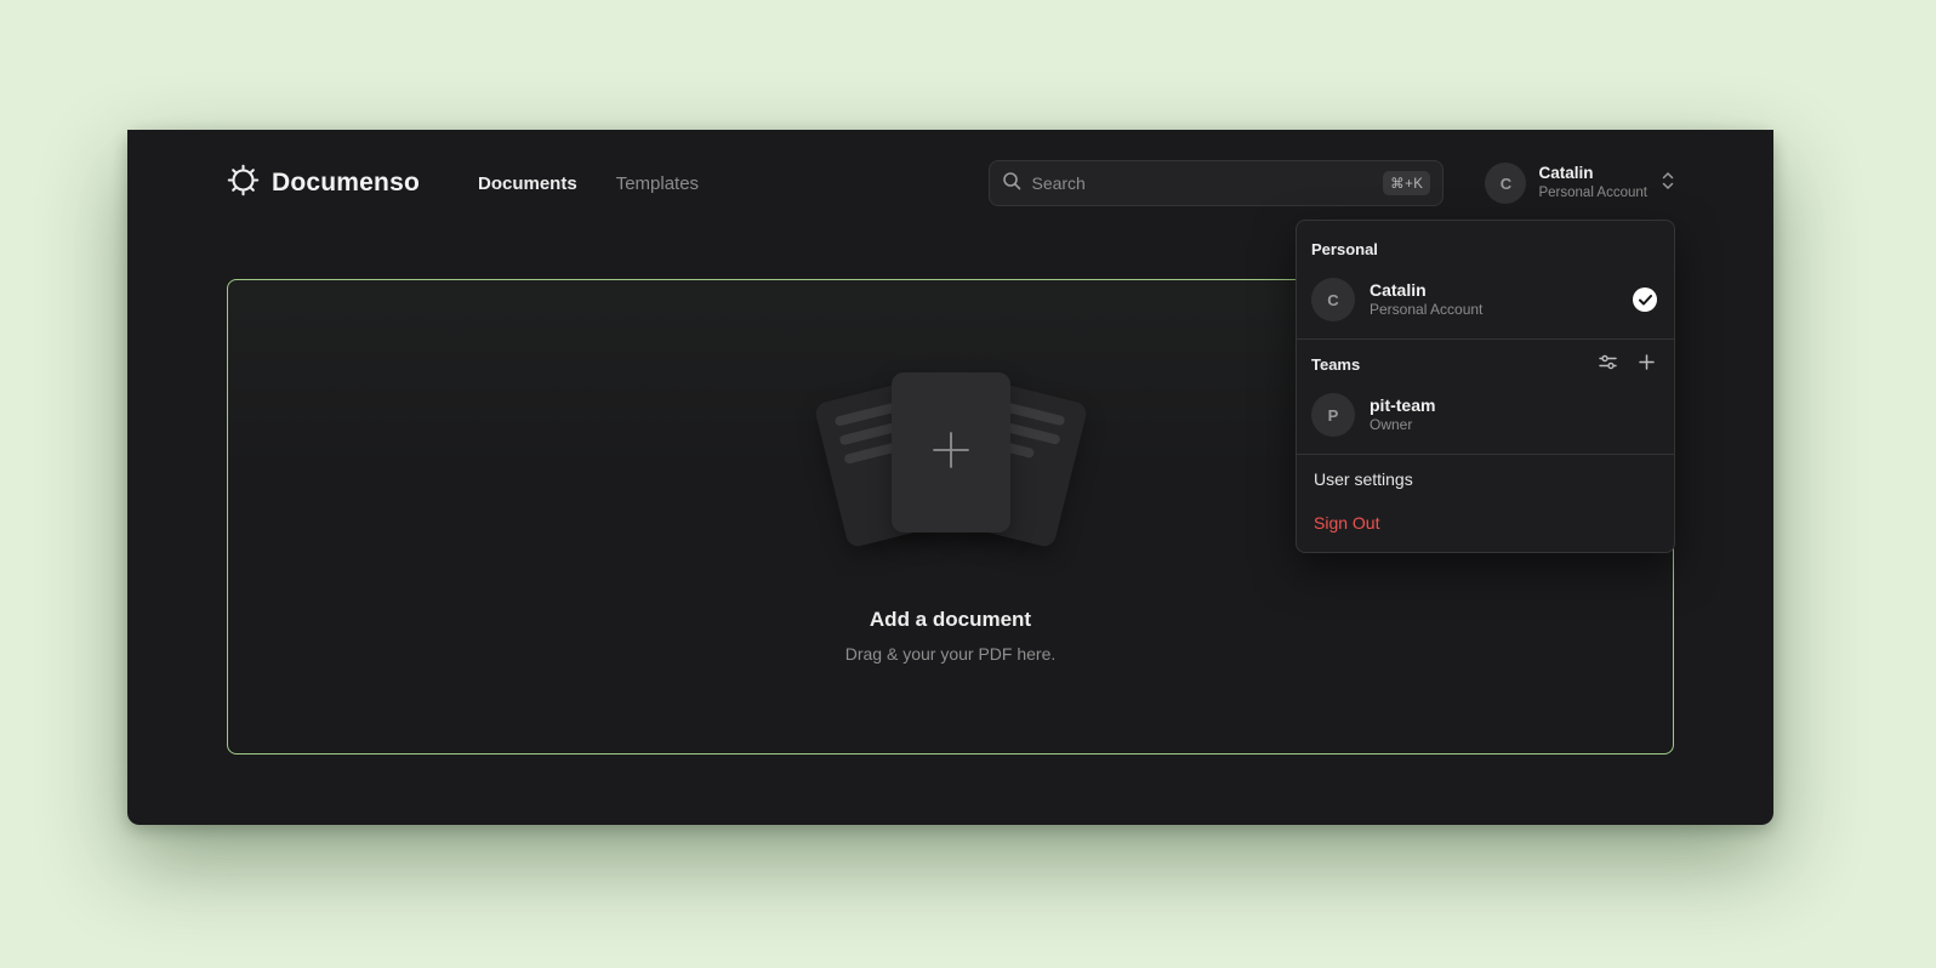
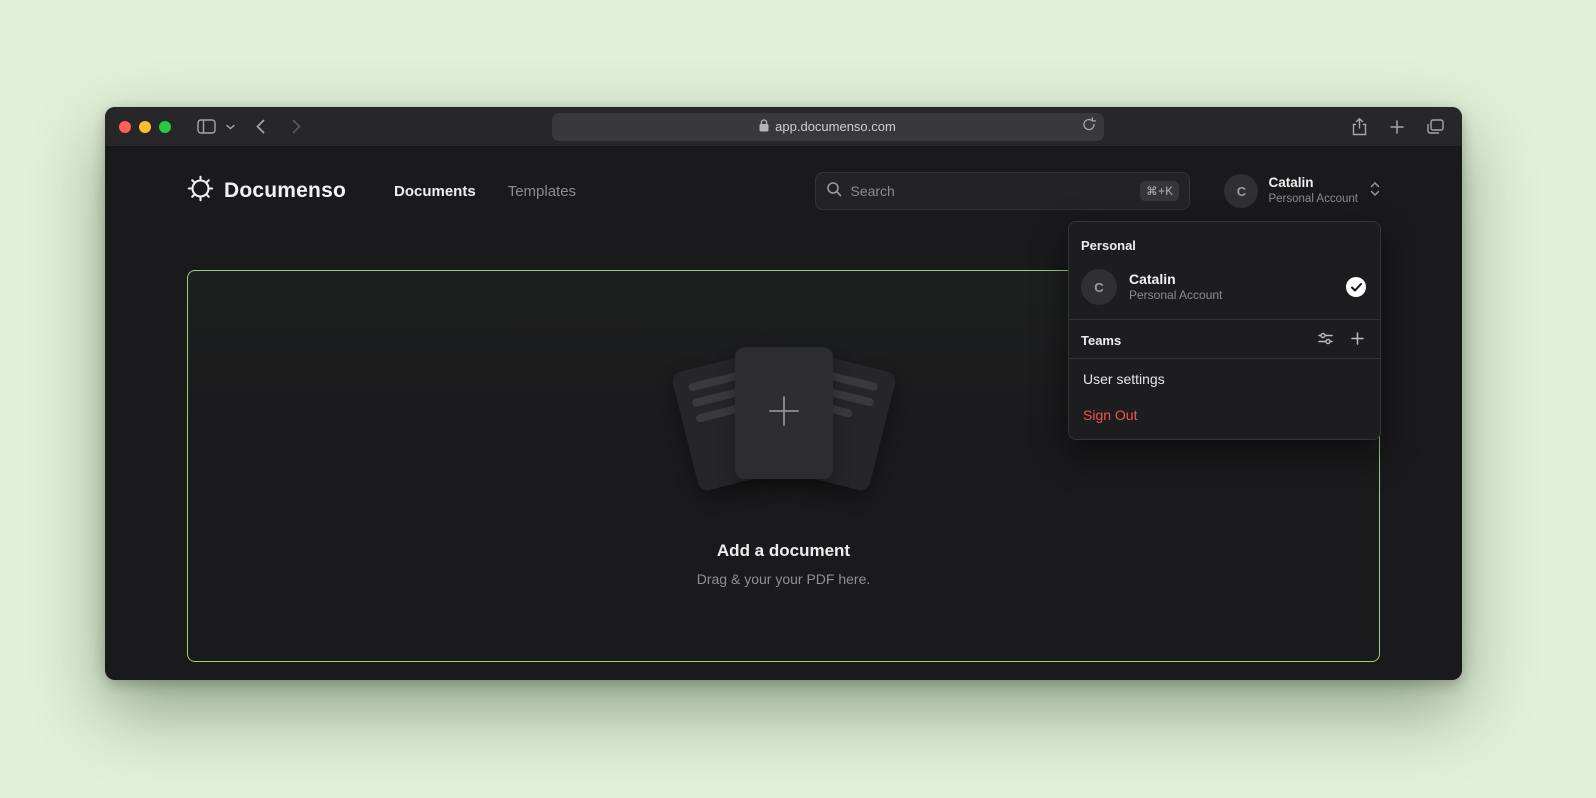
+ app.documenso.com
  Documenso
  Documents
  Templates
  Search
  ⌘+K
  C
  Catalin
  Personal Account
  Personal
  C
  Catalin
  Personal Account
  Teams
- P
- pit-team
- Owner
  User settings
  Sign Out
  Add a document
  Drag & your your PDF here.
